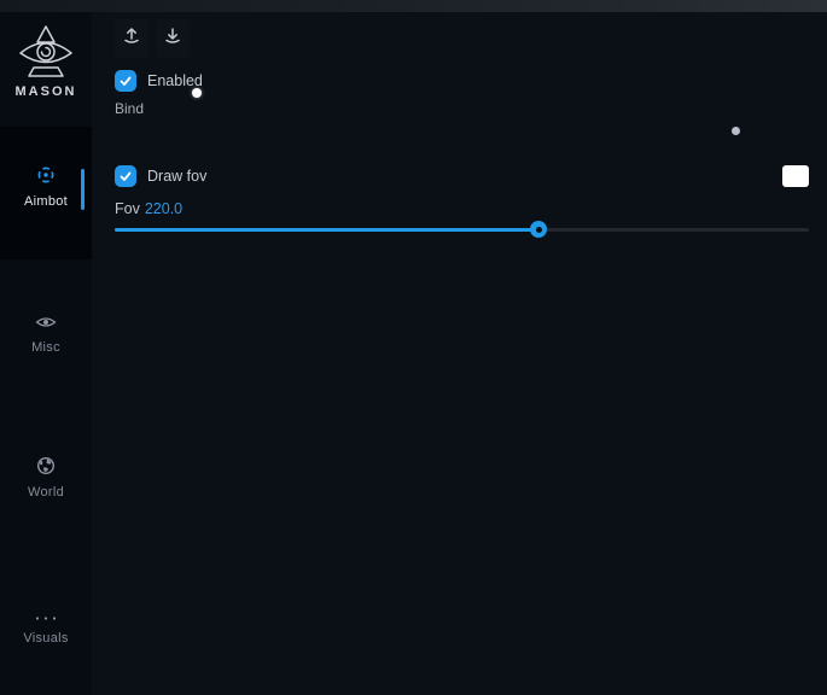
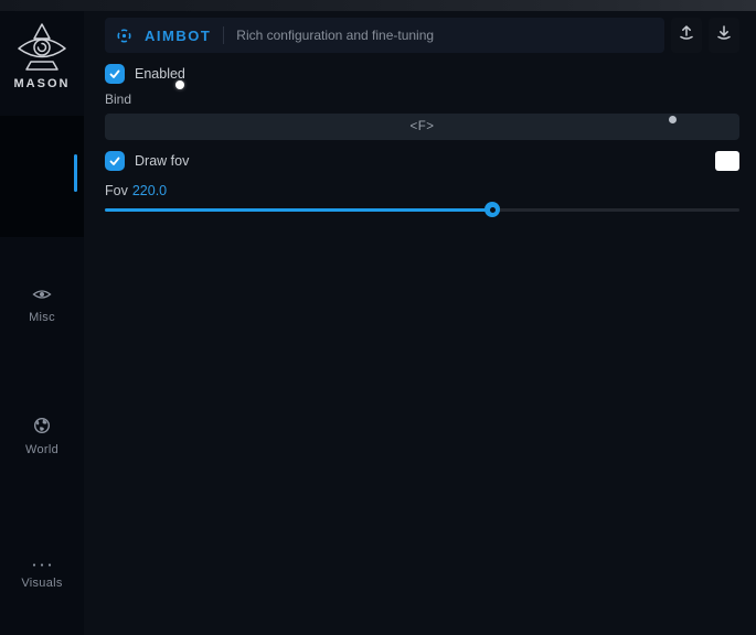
  MASON
- Aimbot
  Misc
  World
  Visuals
+ AIMBOT
+ Rich configuration and fine-tuning
  Enabled
  Bind
+ <F>
  Draw fov
  Fov 220.0
